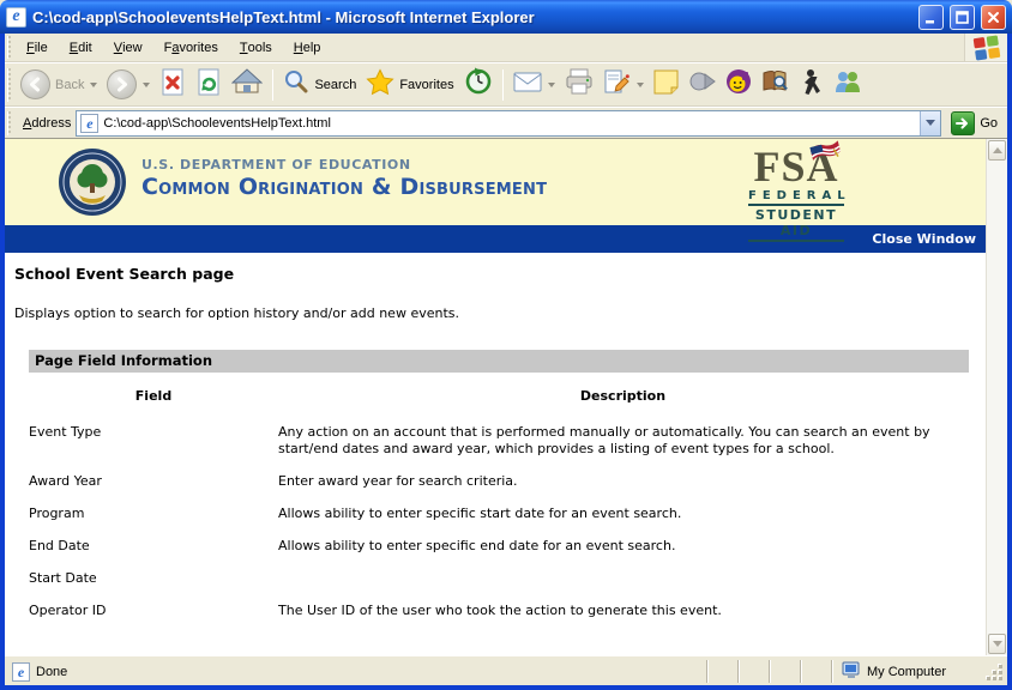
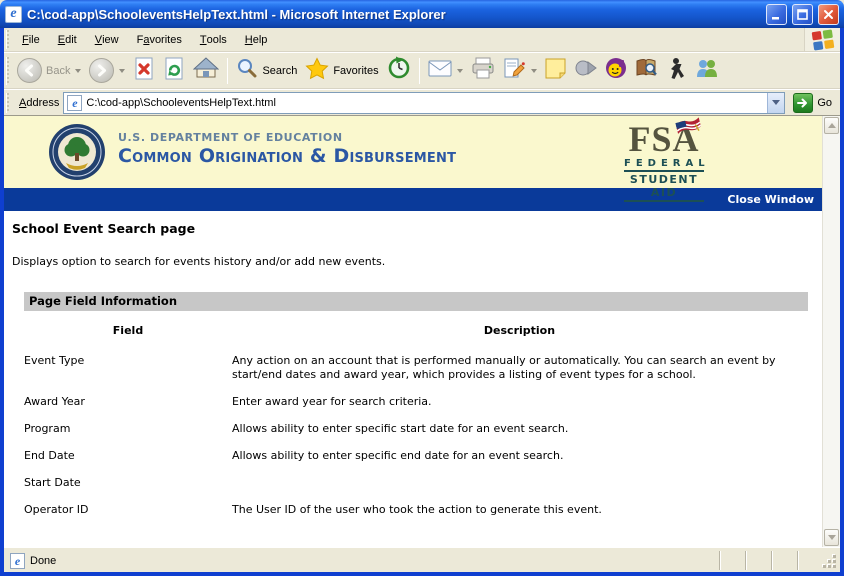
  e
  C:\cod-app\SchooleventsHelpText.html - Microsoft Internet Explorer
  F
  ile
  E
  dit
  V
  iew
  F
  a
  vorites
  T
  ools
  H
  elp
  Back
  Search
  Favorites
  Address
  e
  C:\cod-app\SchooleventsHelpText.html
  Go
  U.S. DEPARTMENT OF EDUCATION
  Common Origination & Disbursement
  FSA
  FEDERAL
  STUDENT AID
  Close Window
  School Event Search page
- Displays option to search for option history and/or add new events.
+ Displays option to search for events history and/or add new events.
  Page Field Information
  Field
  Description
  Event Type
  Any action on an account that is performed manually or automatically. You can search an event by start/end dates and award year, which provides a listing of event types for a school.
  Award Year
  Enter award year for search criteria.
  Program
  Allows ability to enter specific start date for an event search.
  End Date
  Allows ability to enter specific end date for an event search.
  Start Date
  Operator ID
  The User ID of the user who took the action to generate this event.
  e
  Done
- My Computer
